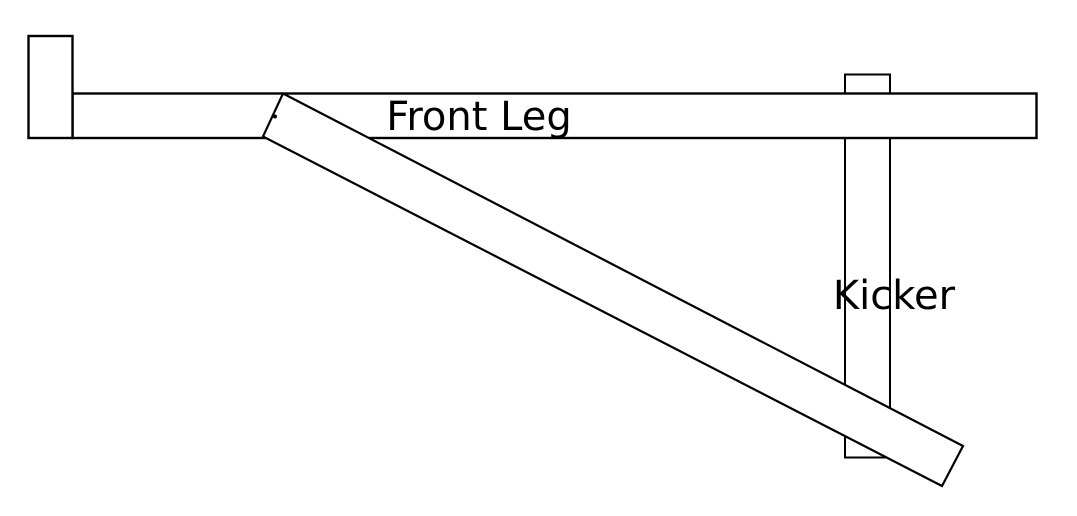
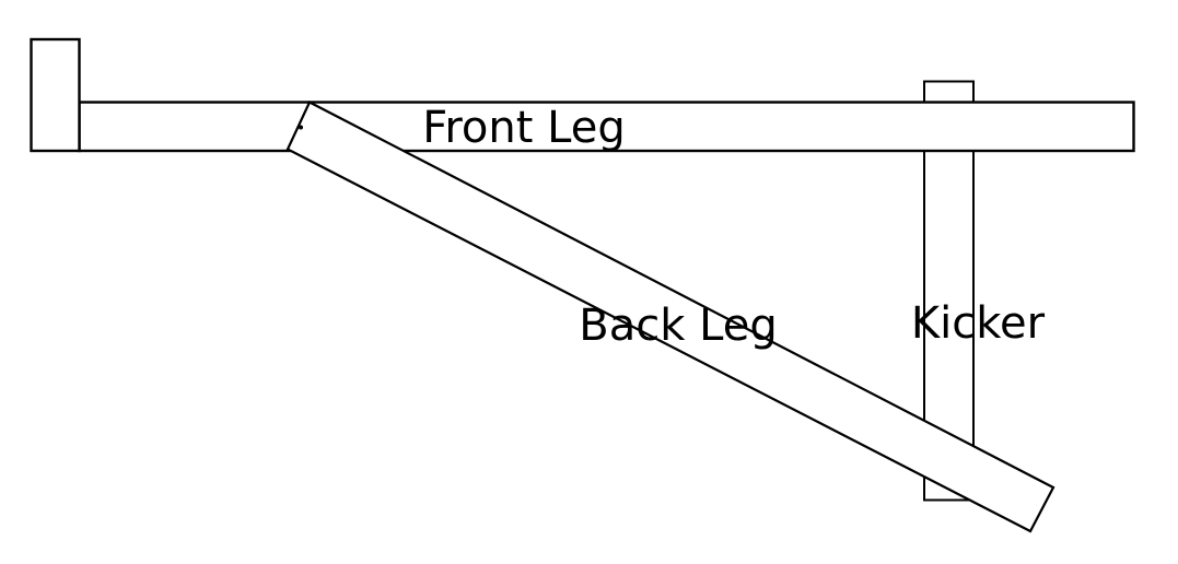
  Front Leg
+ Back Leg
  Kicker
